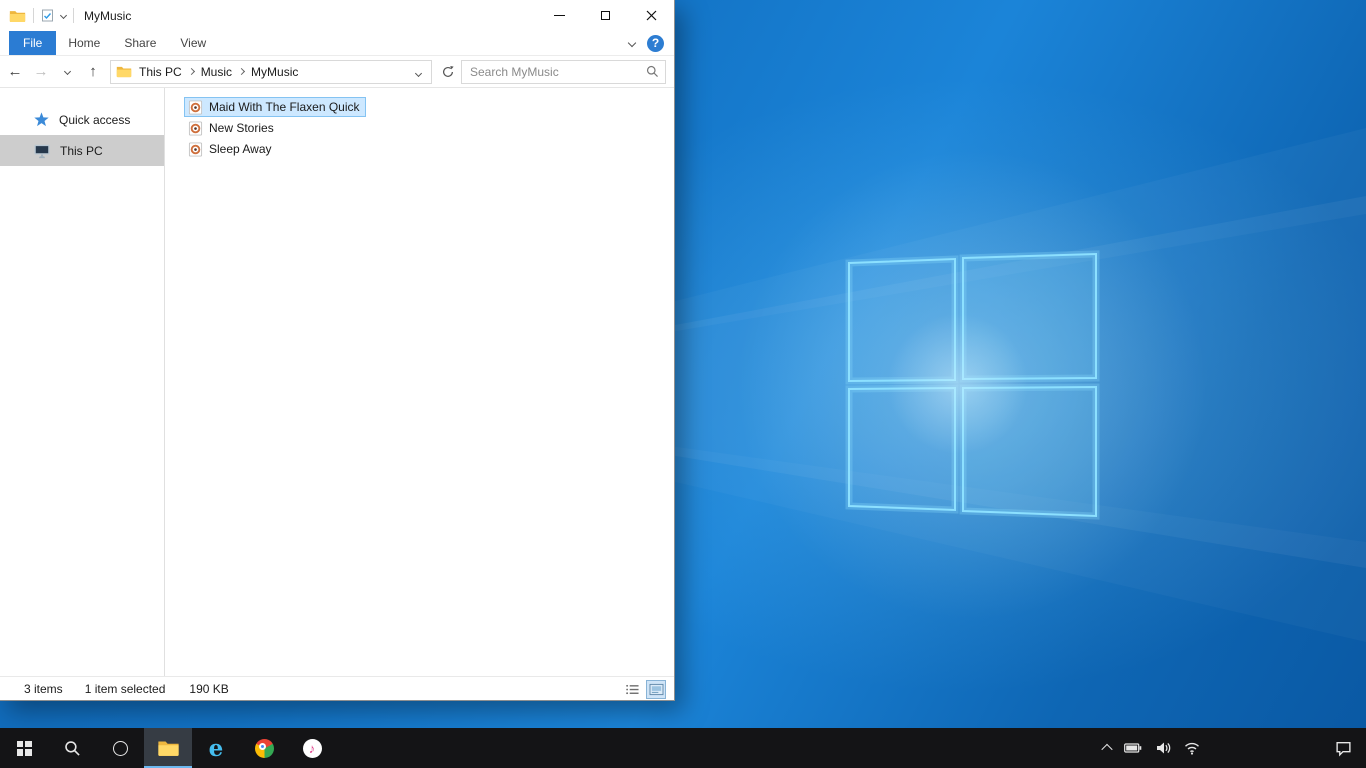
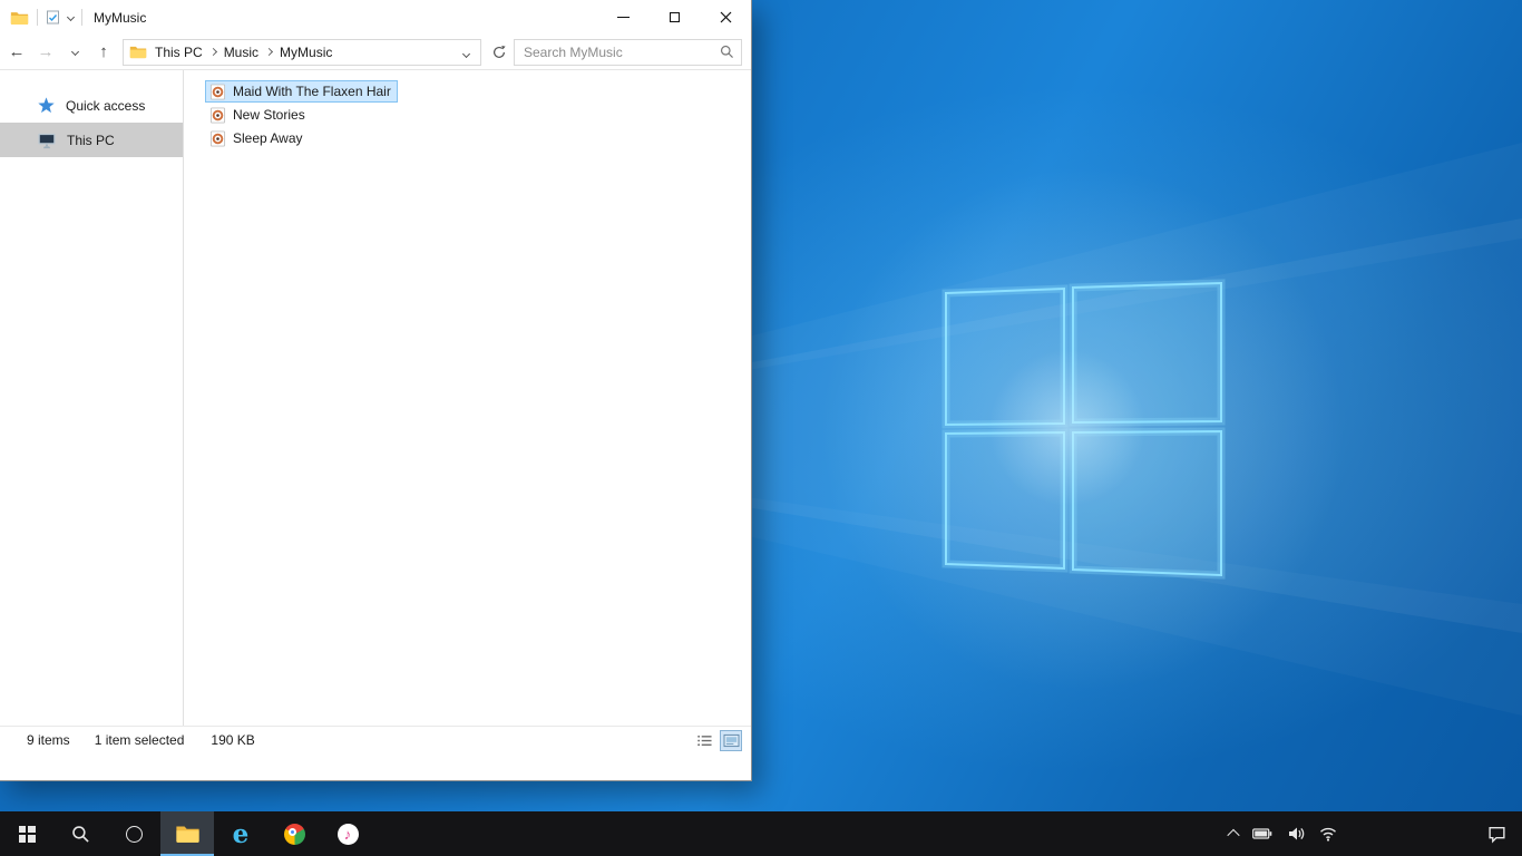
  MyMusic
- File
- Home
- Share
- View
- ?
  ←
  →
  ↑
  This PC
  Music
  MyMusic
  Search MyMusic
  Quick access
  This PC
- Maid With The Flaxen Quick
+ Maid With The Flaxen Hair
  New Stories
  Sleep Away
- 3 items
+ 9 items
  1 item selected
  190 KB
  e
  ♪
